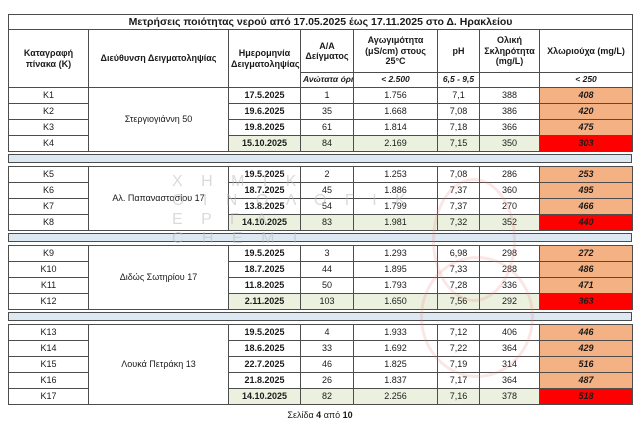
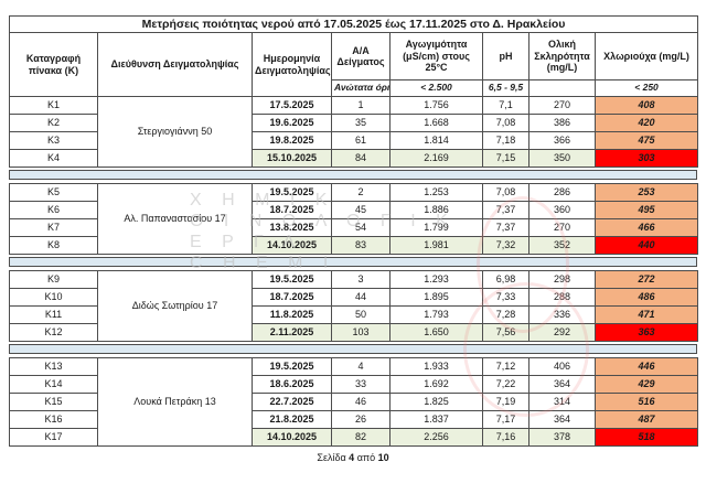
  Χ Η Μ Ι Κ
  Ο Ι Ν Ο Λ Ο Γ Ι Κ
  Ε Ρ Γ Α
  C H E M I
  Μετρήσεις ποιότητας νερού από 17.05.2025 έως 17.11.2025 στο Δ. Ηρακλείου
  Καταγραφή πίνακα (Κ)	Διεύθυνση Δειγματοληψίας	Ημερομηνία Δειγματοληψίας	Α/Α Δείγματος	Αγωγιμότητα (μS/cm) στους 25°C	pH	Ολική Σκληρότητα (mg/L)	Χλωριούχα (mg/L)
  Ανώτατα όρι	< 2.500	6,5 - 9,5		< 250
- K1	Στεργιογιάννη 50	17.5.2025	1	1.756	7,1	388	408
+ K1	Στεργιογιάννη 50	17.5.2025	1	1.756	7,1	270	408
  K2	19.6.2025	35	1.668	7,08	386	420
  K3	19.8.2025	61	1.814	7,18	366	475
  K4	15.10.2025	84	2.169	7,15	350	303
  K5	Αλ. Παπαναστασίου 17	19.5.2025	2	1.253	7,08	286	253
  K6	18.7.2025	45	1.886	7,37	360	495
  K7	13.8.2025	54	1.799	7,37	270	466
  K8	14.10.2025	83	1.981	7,32	352	440
  K9	Διδώς Σωτηρίου 17	19.5.2025	3	1.293	6,98	298	272
  K10	18.7.2025	44	1.895	7,33	288	486
  K11	11.8.2025	50	1.793	7,28	336	471
  K12	2.11.2025	103	1.650	7,56	292	363
  K13	Λουκά Πετράκη 13	19.5.2025	4	1.933	7,12	406	446
  K14	18.6.2025	33	1.692	7,22	364	429
  K15	22.7.2025	46	1.825	7,19	314	516
  K16	21.8.2025	26	1.837	7,17	364	487
  K17	14.10.2025	82	2.256	7,16	378	518
  Σελίδα 4 από 10
